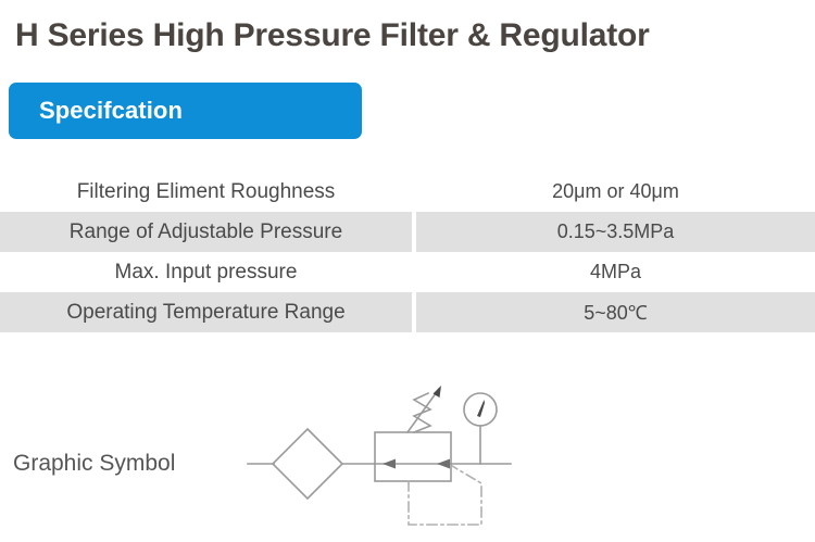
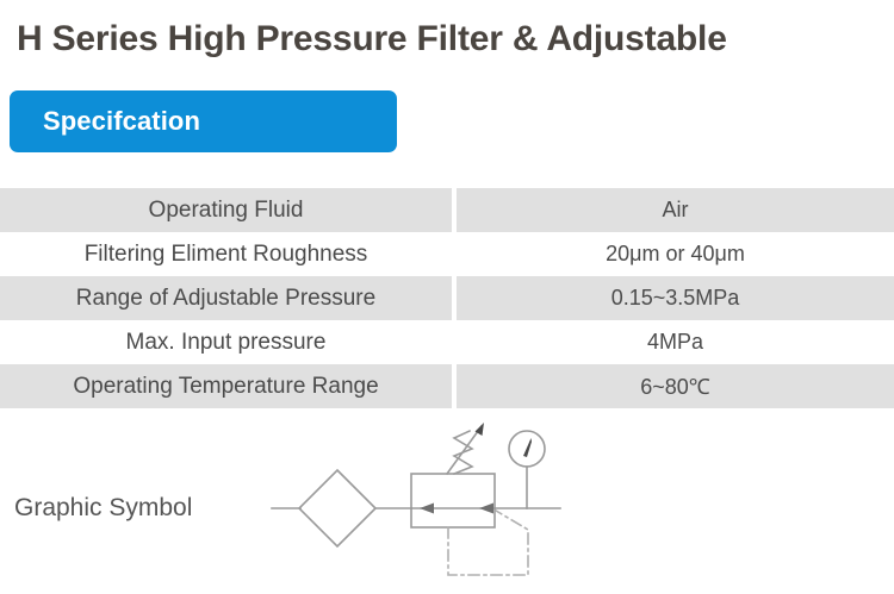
- H Series High Pressure Filter & Regulator
+ H Series High Pressure Filter & Adjustable
  Specifcation
+ Operating Fluid		Air
  Filtering Eliment Roughness		20μm or 40μm
  Range of Adjustable Pressure		0.15~3.5MPa
  Max. Input pressure		4MPa
- Operating Temperature Range		5~80℃
+ Operating Temperature Range		6~80℃
  Graphic Symbol
